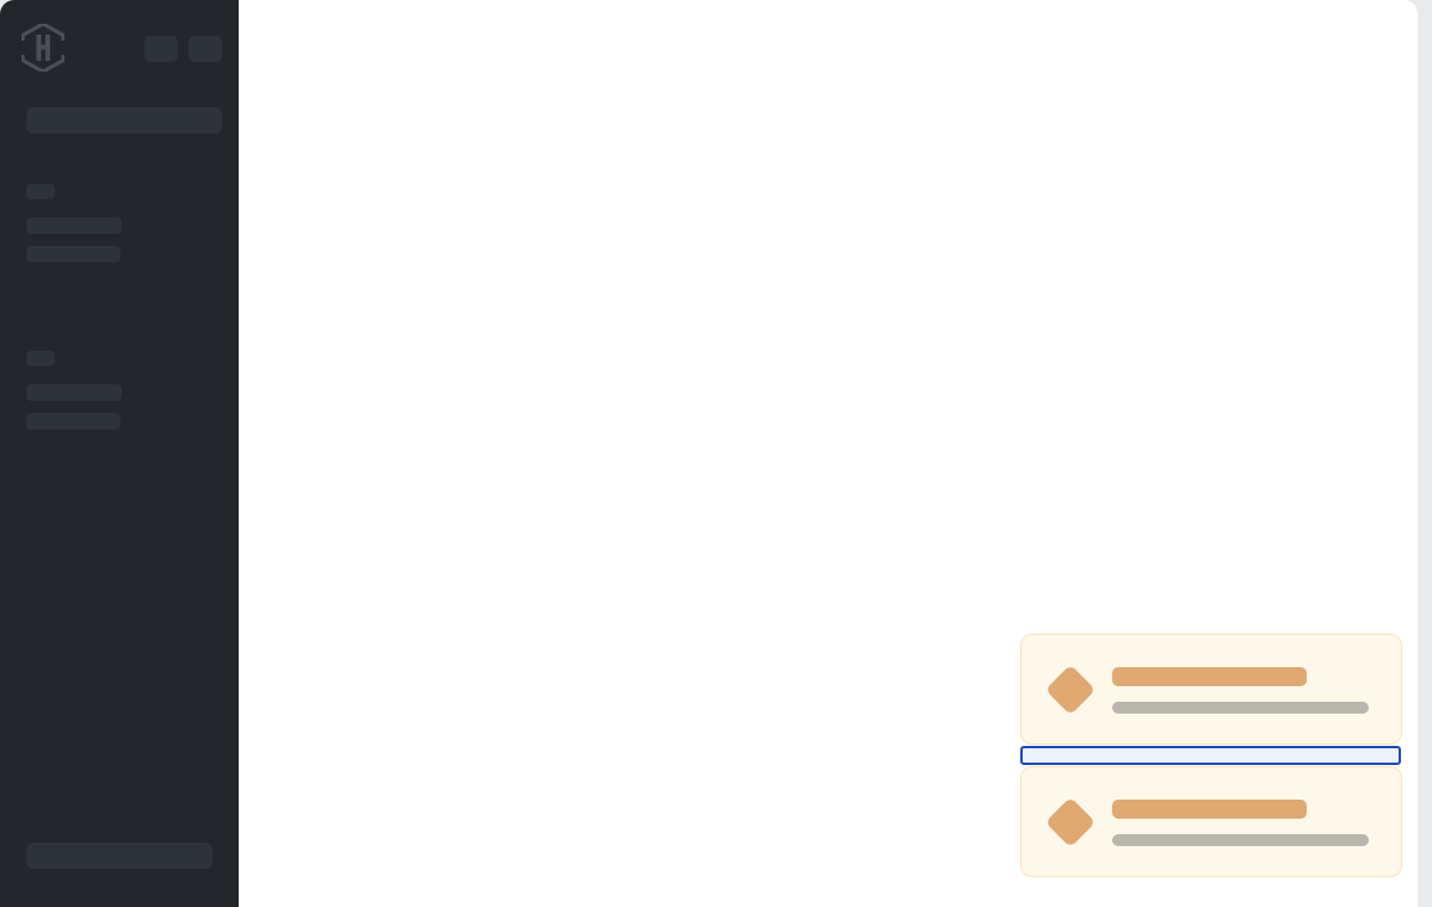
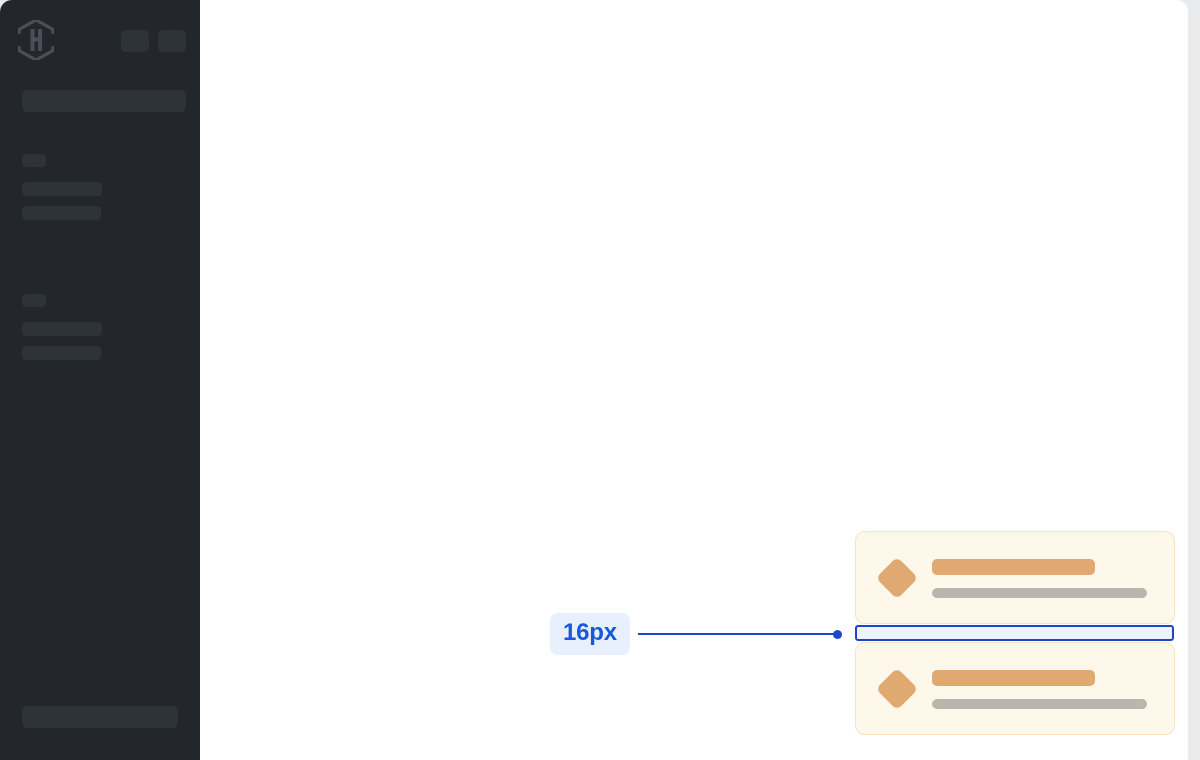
+ 16px
